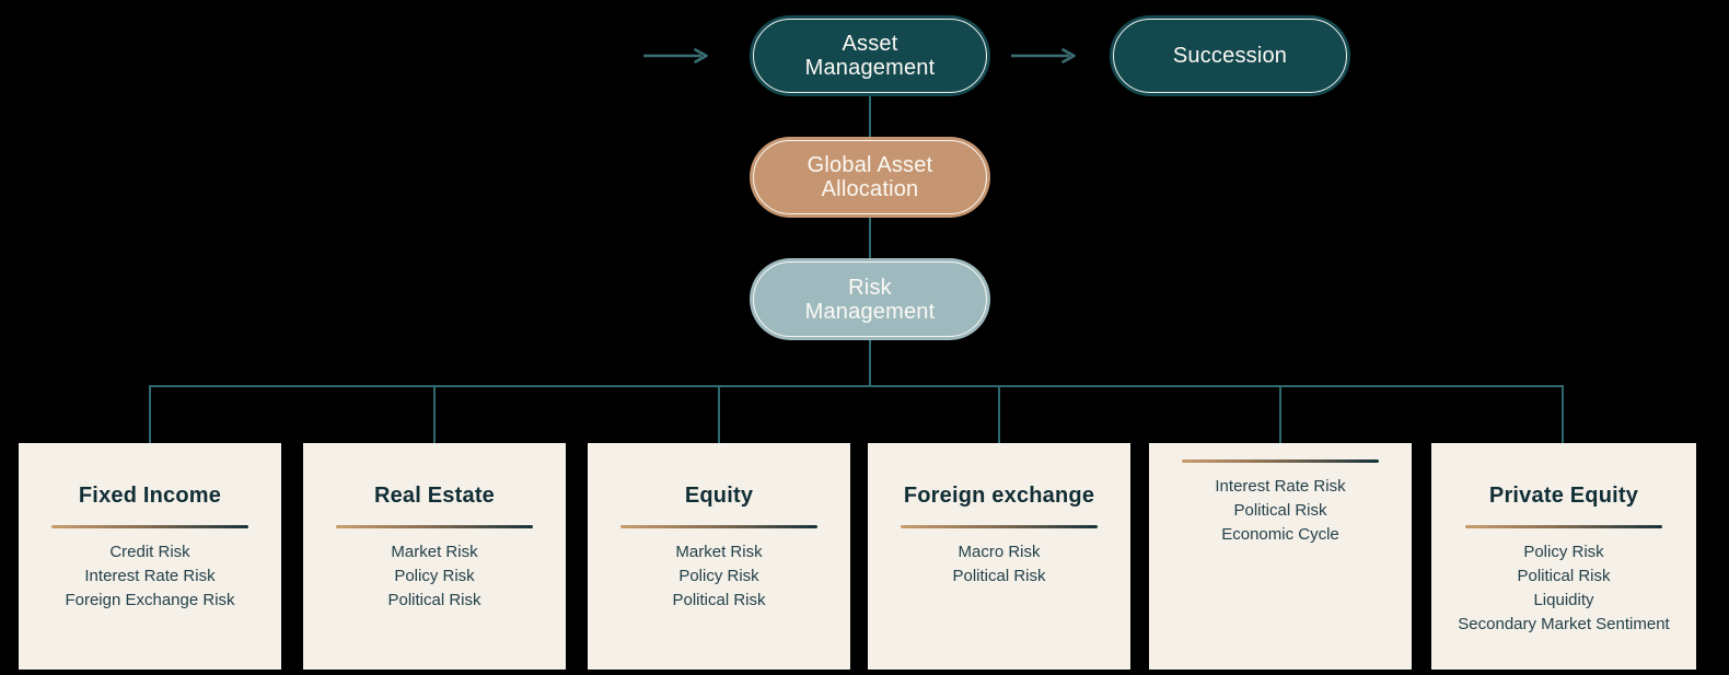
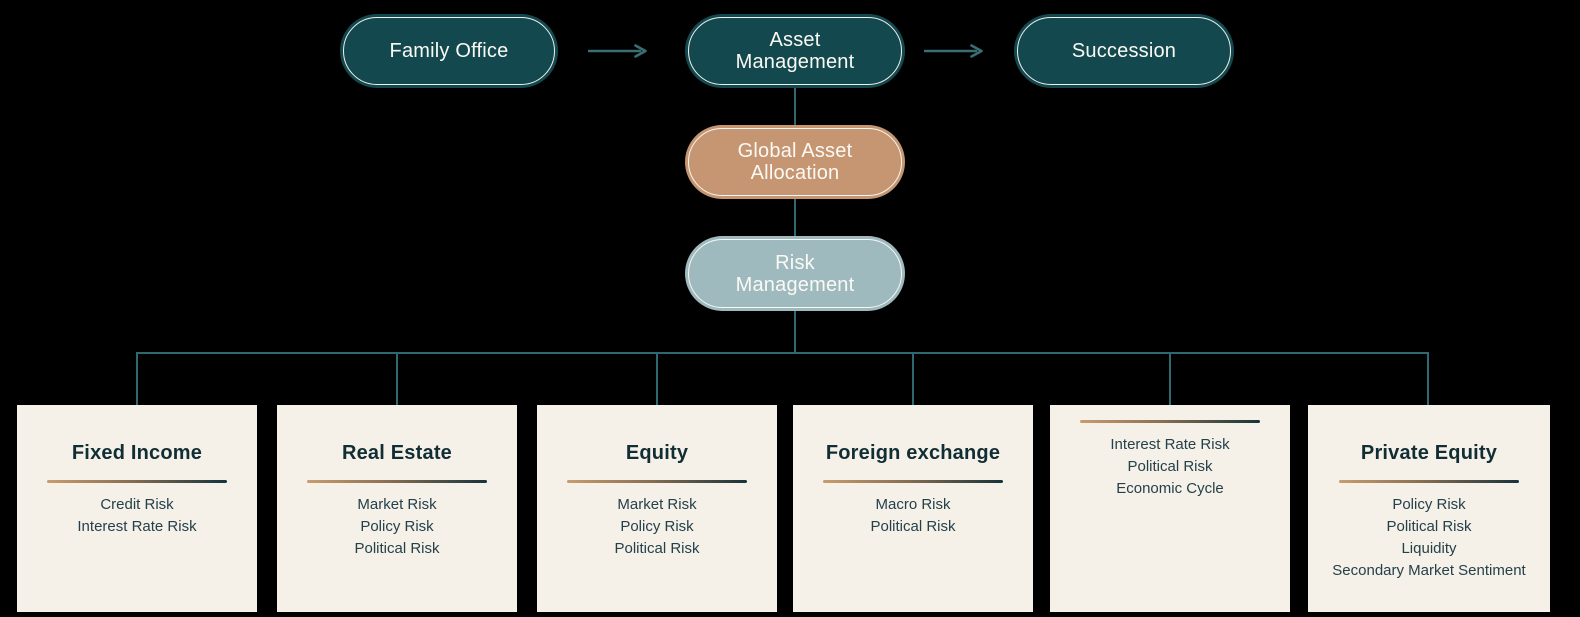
+ Family Office
  Asset Management
  Succession
  Global Asset Allocation
  Risk Management
  Fixed Income
  Credit Risk
  Interest Rate Risk
- Foreign Exchange Risk
  Real Estate
  Market Risk
  Policy Risk
  Political Risk
  Equity
  Market Risk
  Policy Risk
  Political Risk
  Foreign exchange
  Macro Risk
  Political Risk
  Interest Rate Risk
  Political Risk
  Economic Cycle
  Private Equity
  Policy Risk
  Political Risk
  Liquidity
  Secondary Market Sentiment
